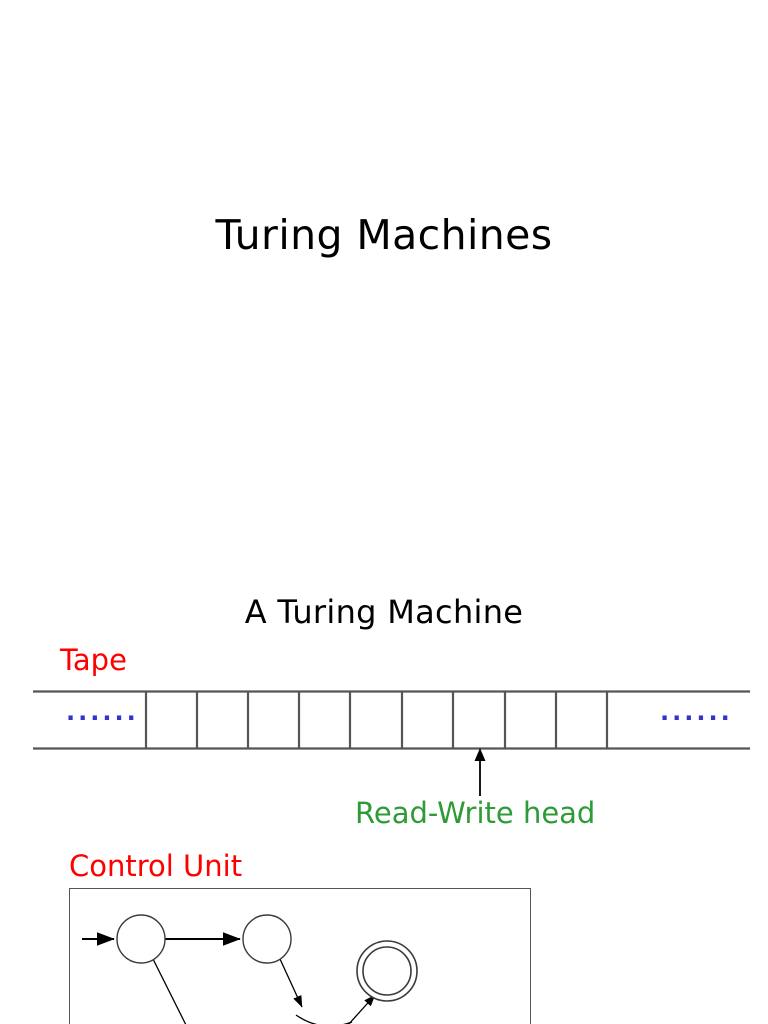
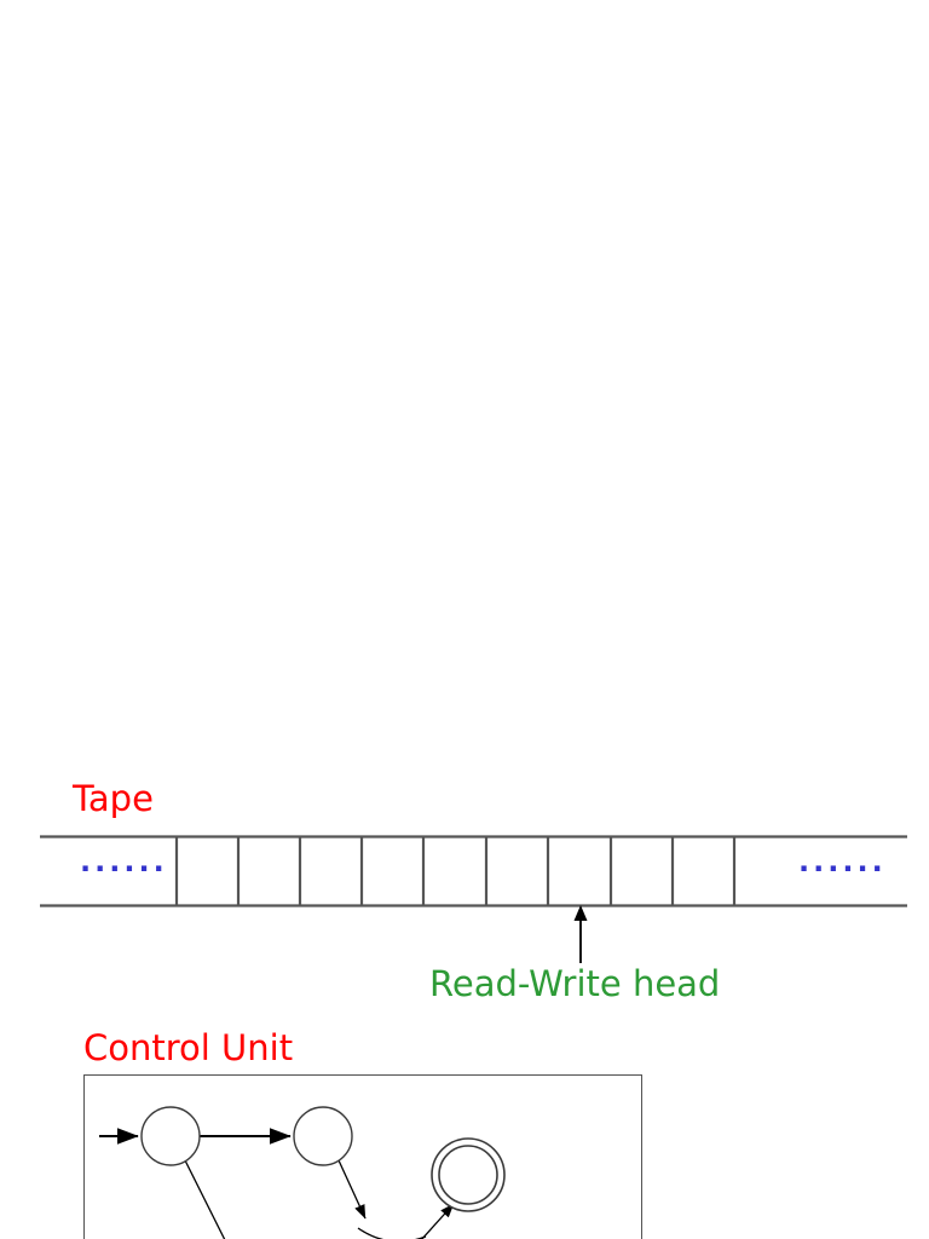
- Turing Machines
- A Turing Machine
  Tape
  ......
  ......
  Read-Write head
  Control Unit
